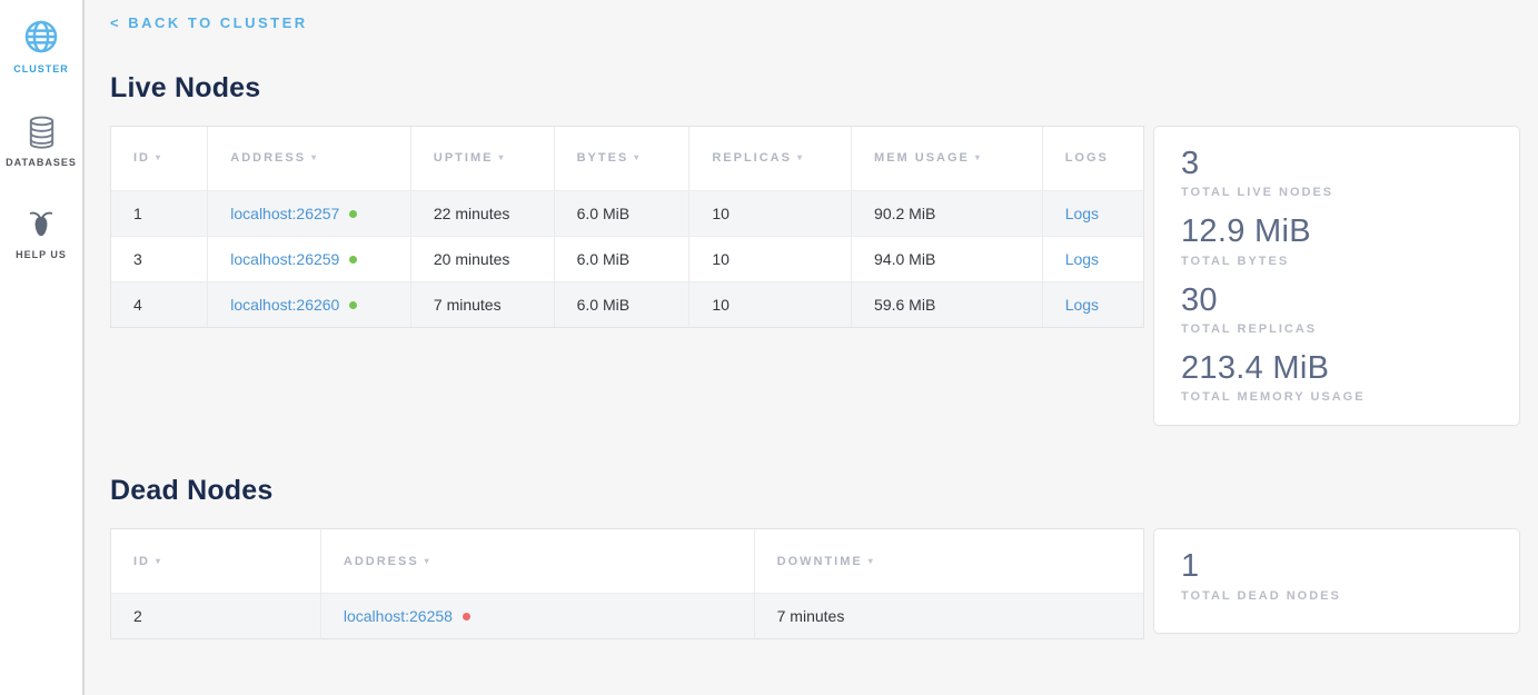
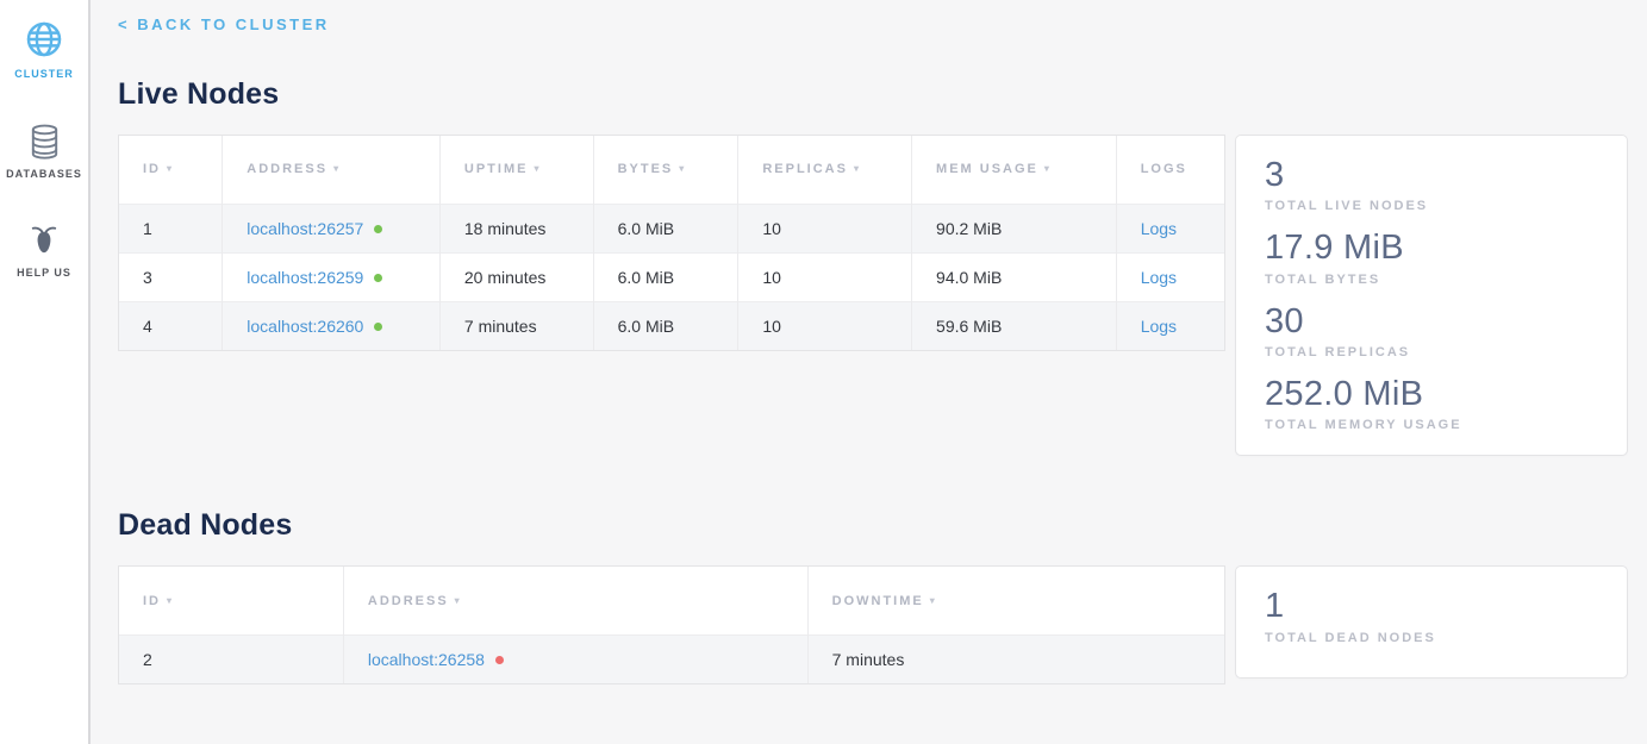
  CLUSTER
  DATABASES
  HELP US
  < BACK TO CLUSTER
  Live Nodes
  ID ▾	ADDRESS ▾	UPTIME ▾	BYTES ▾	REPLICAS ▾	MEM USAGE ▾	LOGS
- 1	localhost:26257	22 minutes	6.0 MiB	10	90.2 MiB	Logs
+ 1	localhost:26257	18 minutes	6.0 MiB	10	90.2 MiB	Logs
  3	localhost:26259	20 minutes	6.0 MiB	10	94.0 MiB	Logs
  4	localhost:26260	7 minutes	6.0 MiB	10	59.6 MiB	Logs
  3
  TOTAL LIVE NODES
- 12.9 MiB
+ 17.9 MiB
  TOTAL BYTES
  30
  TOTAL REPLICAS
- 213.4 MiB
+ 252.0 MiB
  TOTAL MEMORY USAGE
  Dead Nodes
  ID ▾	ADDRESS ▾	DOWNTIME ▾
  2	localhost:26258	7 minutes
  1
  TOTAL DEAD NODES
